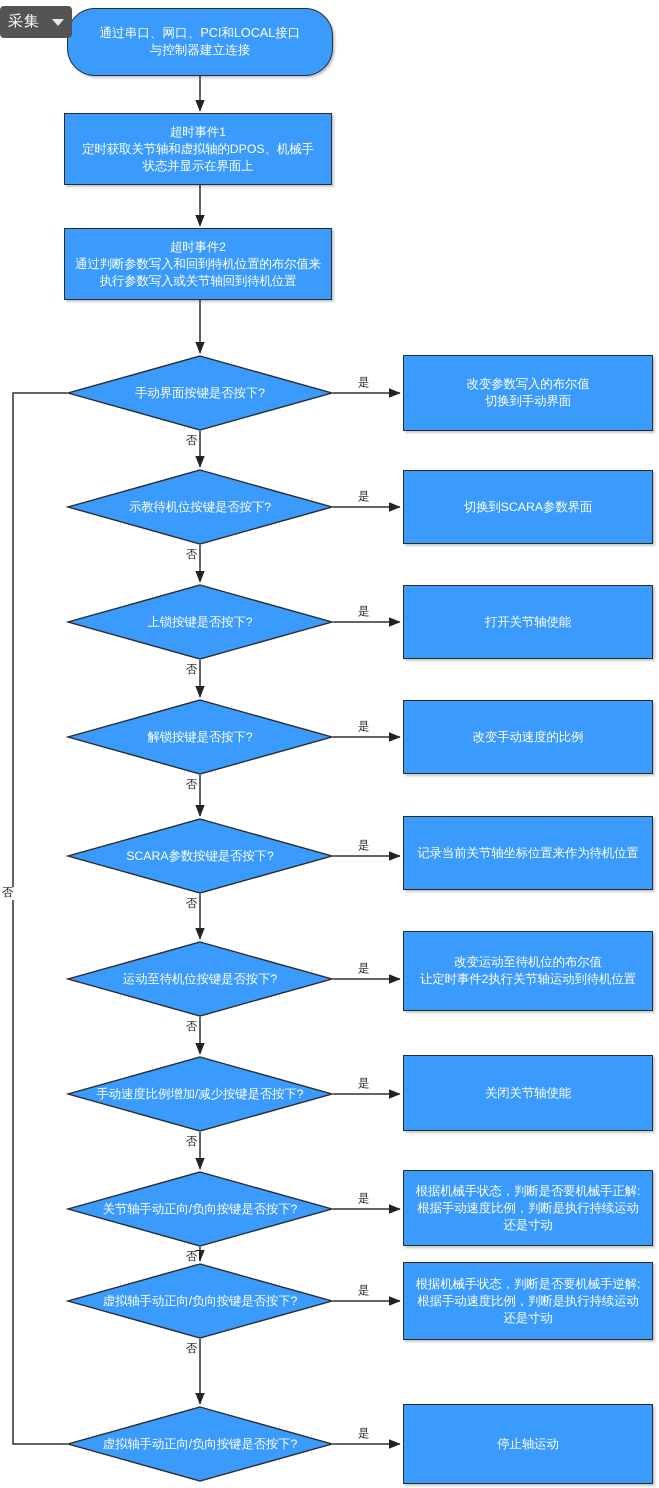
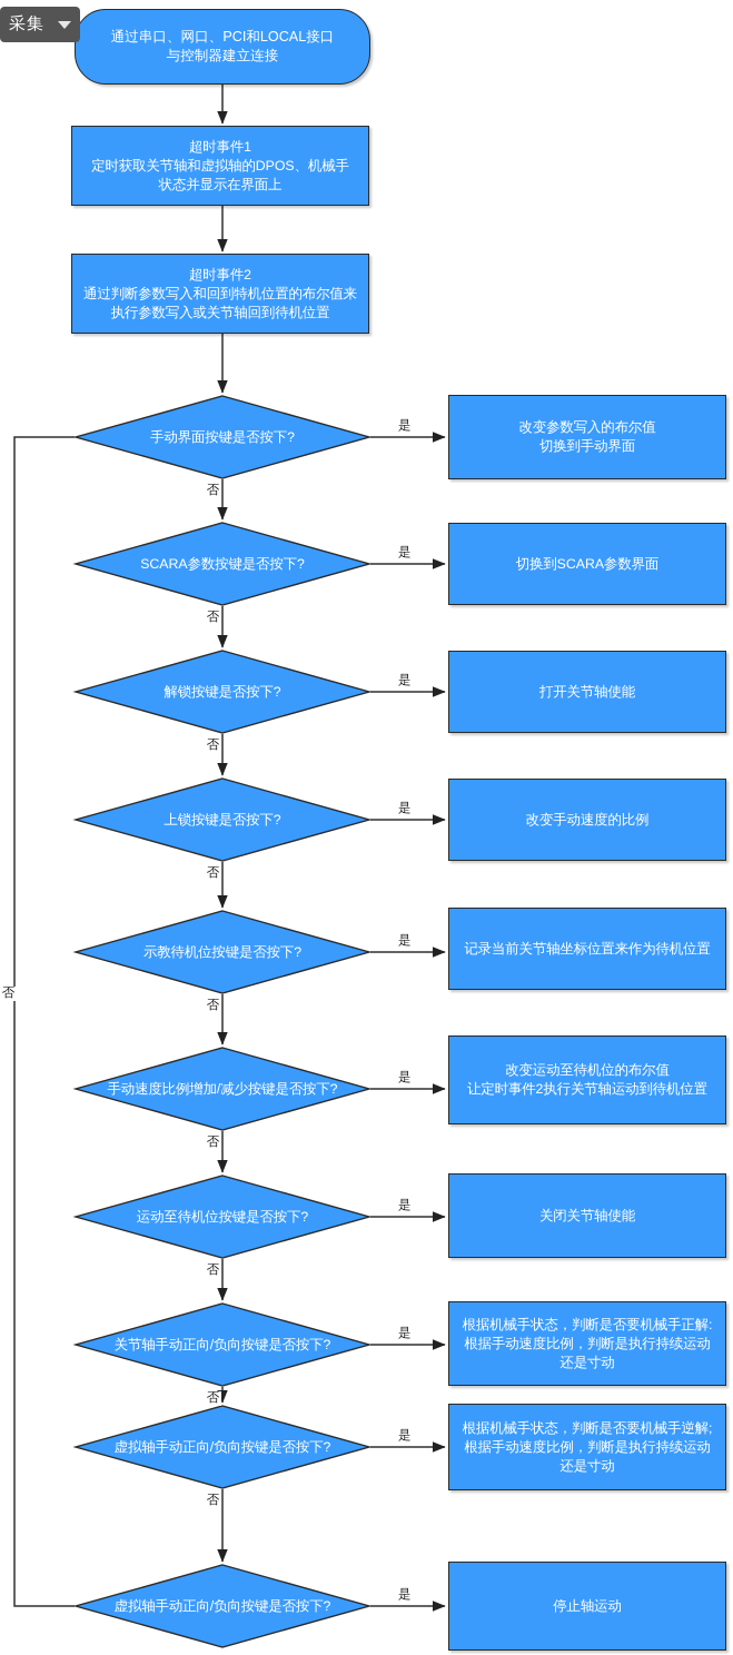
  采集
  通过串口、网口、PCI和LOCAL接口
  与控制器建立连接
  超时事件1
  定时获取关节轴和虚拟轴的DPOS、机械手
  状态并显示在界面上
  超时事件2
  通过判断参数写入和回到特机位置的布尔值来
  执行参数写入或关节轴回到待机位置
  手动界面按键是否按下?
  改变参数写入的布尔值
  切换到手动界面
- 示教待机位按键是否按下?
+ SCARA参数按键是否按下?
  切换到SCARA参数界面
- 上锁按键是否按下?
+ 解锁按键是否按下?
  打开关节轴使能
- 解锁按键是否按下?
+ 上锁按键是否按下?
  改变手动速度的比例
- SCARA参数按键是否按下?
+ 示教待机位按键是否按下?
  记录当前关节轴坐标位置来作为待机位置
- 运动至待机位按键是否按下?
+ 手动速度比例增加/减少按键是否按下?
  改变运动至待机位的布尔值
  让定时事件2执行关节轴运动到待机位置
- 手动速度比例增加/减少按键是否按下?
+ 运动至待机位按键是否按下?
  关闭关节轴使能
  关节轴手动正向/负向按键是否按下?
  根据机械手状态，判断是否要机械手正解:
  根据手动速度比例，判断是执行持续运动
  还是寸动
  虚拟轴手动正向/负向按键是否按下?
  根据机械手状态，判断是否要机械手逆解;
  根据手动速度比例，判断是执行持续运动
  还是寸动
  虚拟轴手动正向/负向按键是否按下?
  停止轴运动
  是
  否
  是
  否
  是
  否
  是
  否
  是
  否
  是
  否
  是
  否
  是
  否
  是
  否
  是
  否
